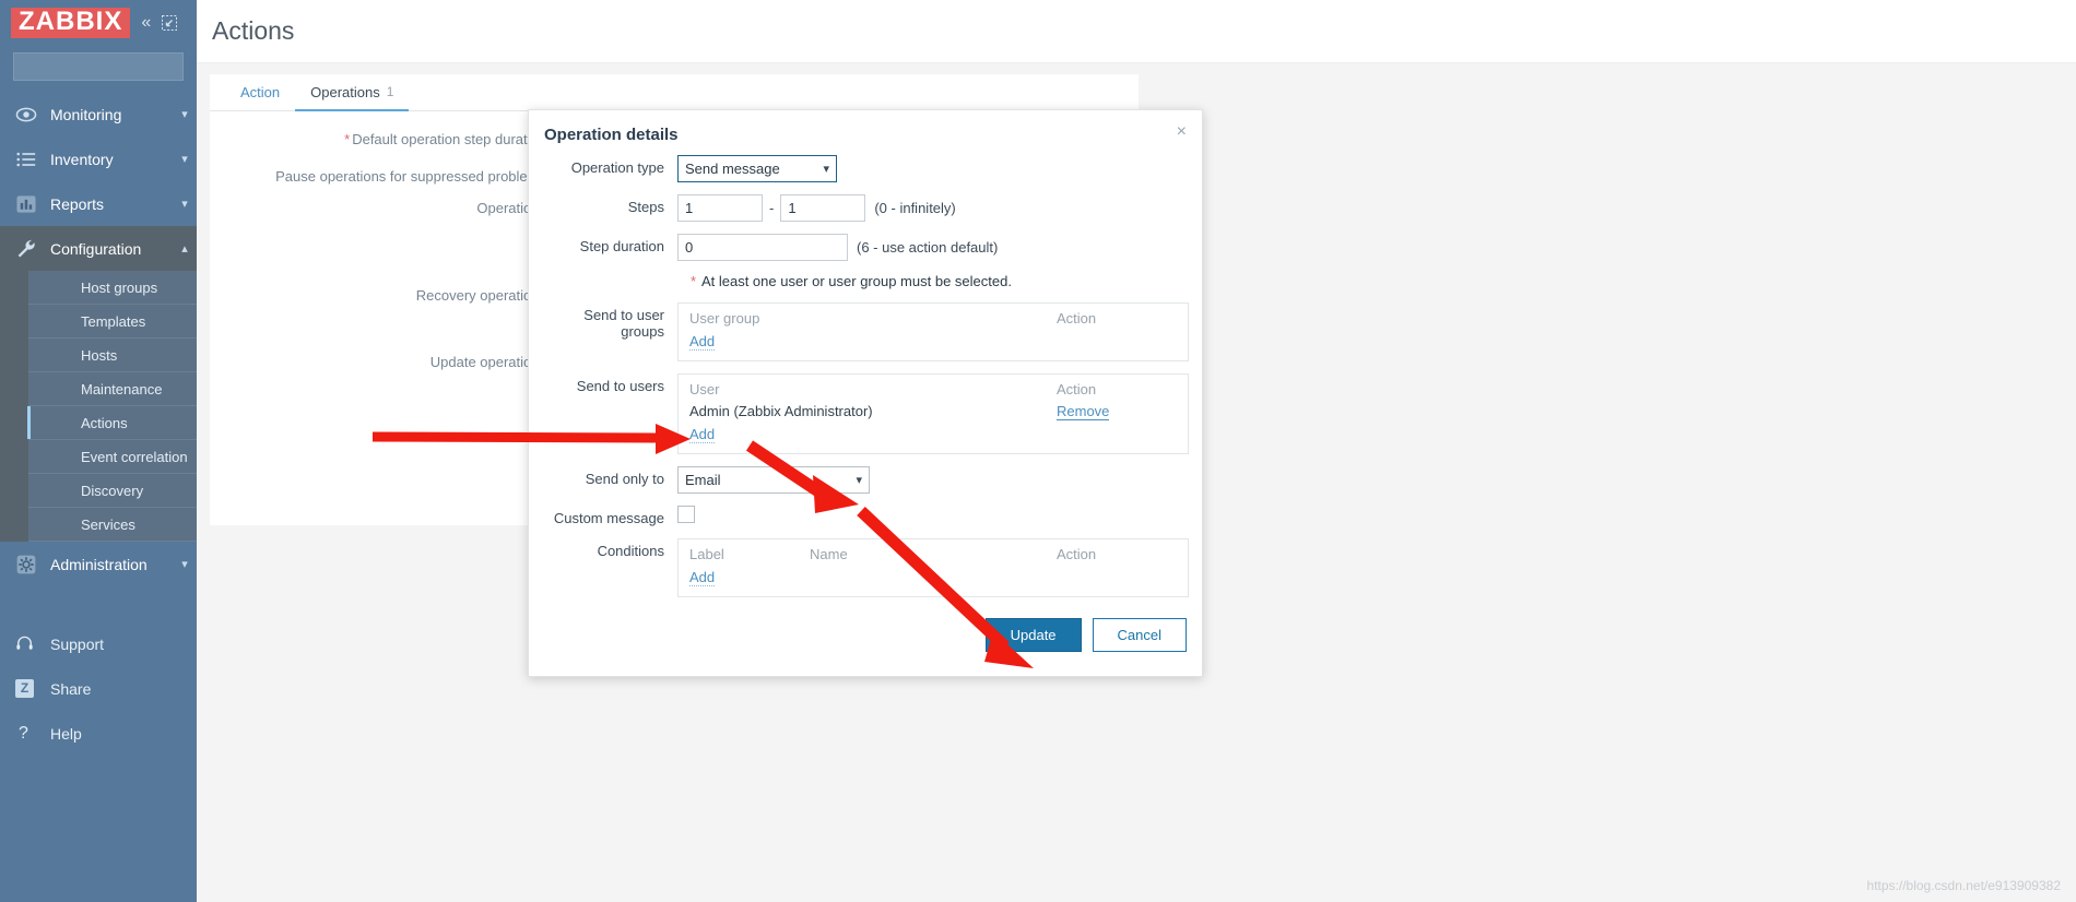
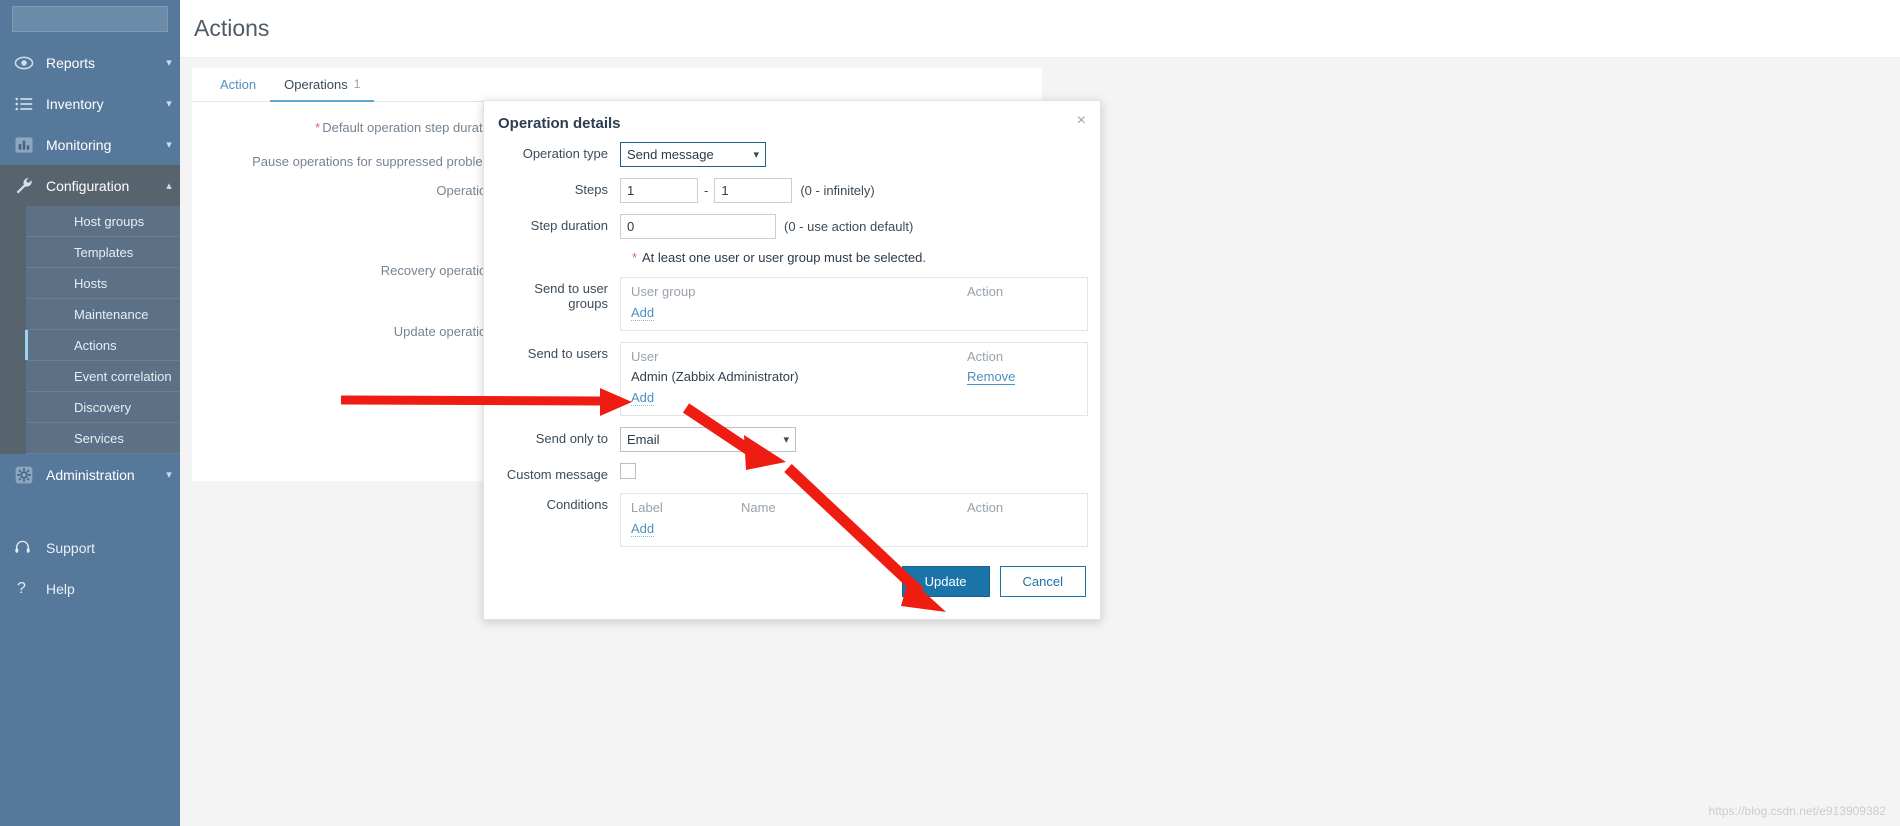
- ZABBIX
- «
- Monitoring
+ Reports
  ▾
  Inventory
  ▾
- Reports
+ Monitoring
  ▾
  Configuration
  ▴
  Host groups
  Templates
  Hosts
  Maintenance
  Actions
  Event correlation
  Discovery
  Services
  Administration
  ▾
  Support
- Z
- Share
  ?
  Help
  Actions
  Action
  Operations
  1
  * Default operation step durat
  Pause operations for suppressed proble
  Operati
  Recovery operati
  Update operati
  Operation details
  ×
  Operation type
  Send message
  ▾
  Steps
  1
  -
  1
  (0 - infinitely)
  Step duration
  0
- (6 - use action default)
+ (0 - use action default)
  * At least one user or user group must be selected.
  Send to user groups
  User group
  Action
  Add
  Send to users
  User
  Action
  Admin (Zabbix Administrator)
  Remove
  Add
  Send only to
  Email
  ▾
  Custom message
  ✓
  Conditions
  Label
  Name
  Action
  Add
  Update
  Cancel
  https://blog.csdn.net/e913909382
